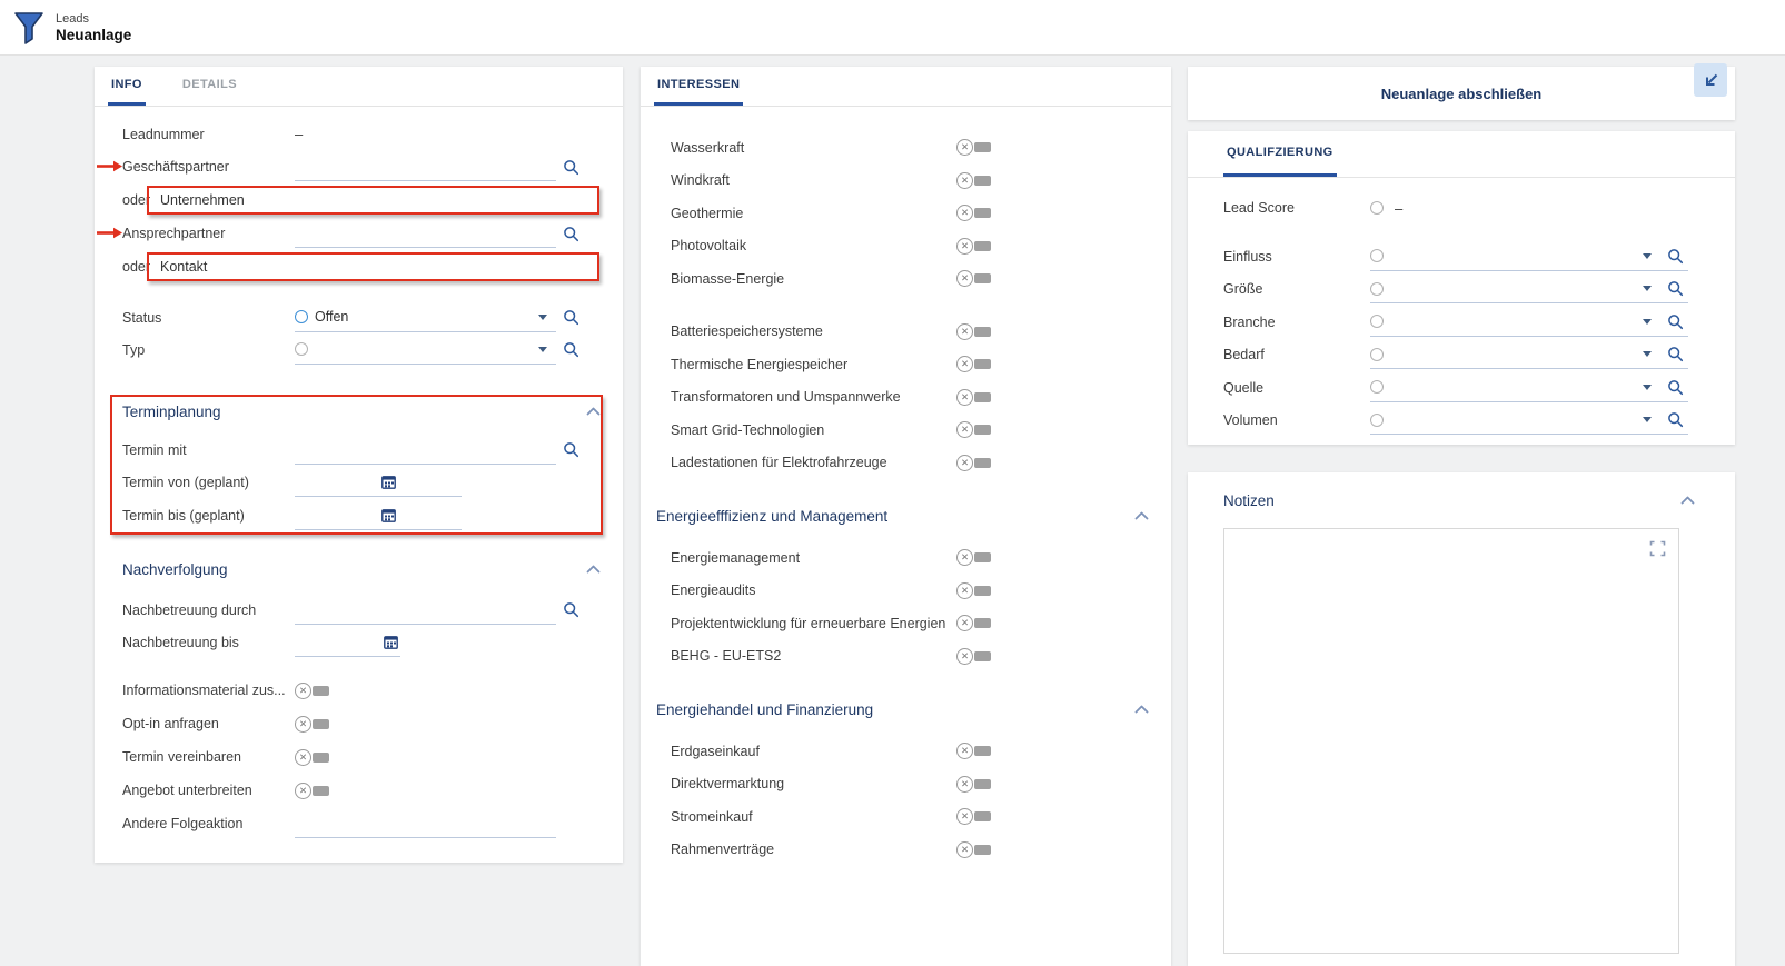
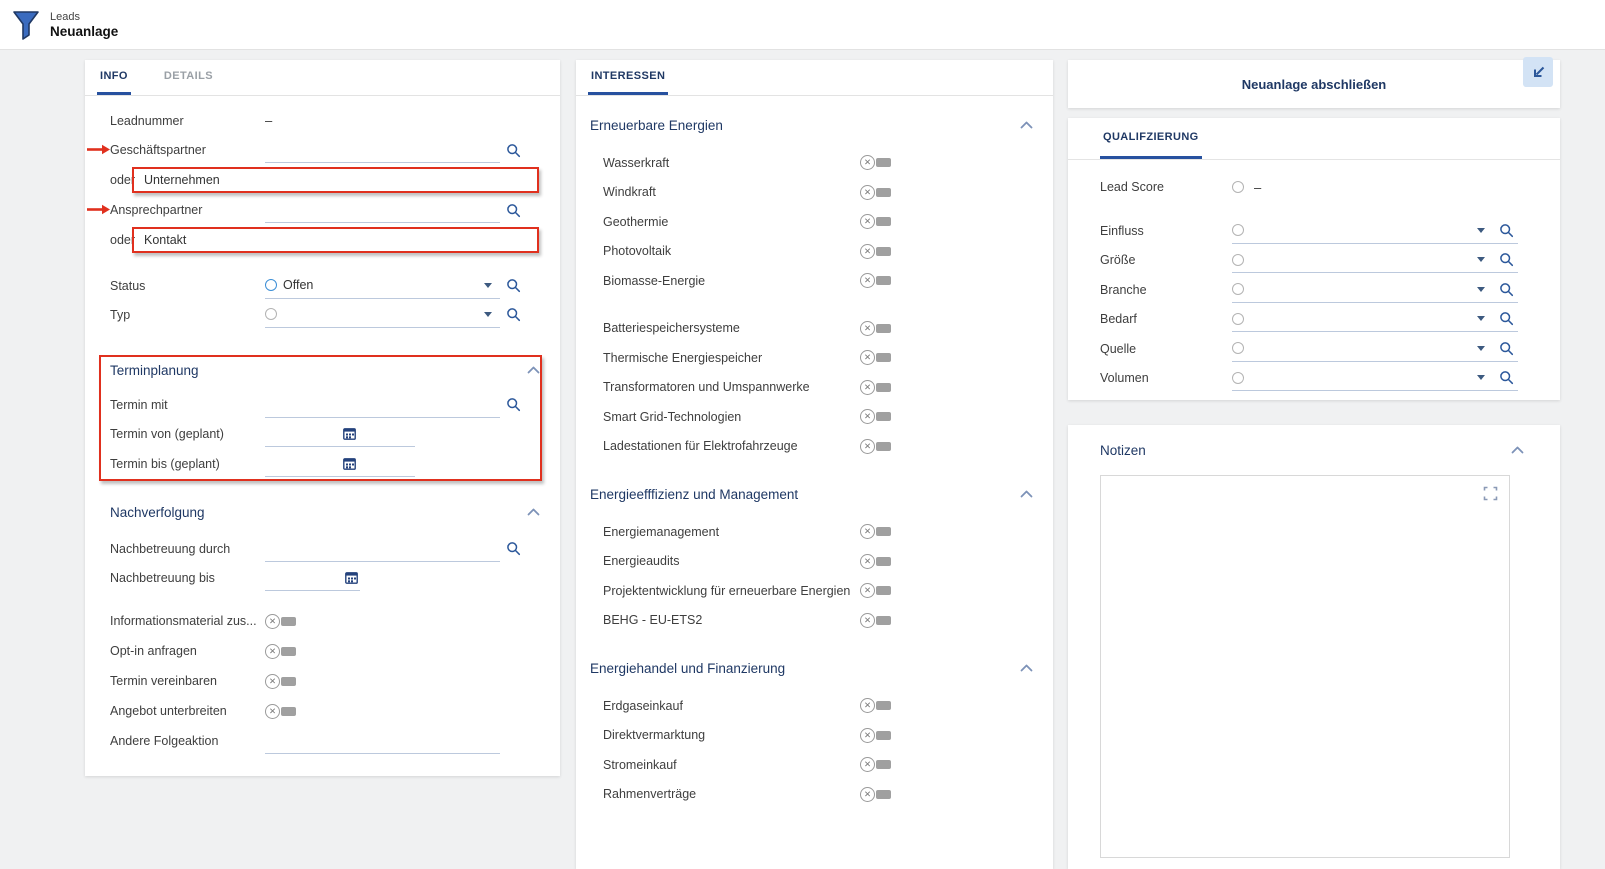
  Leads
  Neuanlage
  INFO
  DETAILS
  Leadnummer
  –
  Geschäftspartner
  oder
  Unternehmen
  Ansprechpartner
  oder
  Kontakt
  Status
  Offen
  Typ
  Terminplanung
  Termin mit
  Termin von (geplant)
  Termin bis (geplant)
  Nachverfolgung
  Nachbetreuung durch
  Nachbetreuung bis
  Informationsmaterial zus...
  ✕
  Opt-in anfragen
  ✕
  Termin vereinbaren
  ✕
  Angebot unterbreiten
  ✕
  Andere Folgeaktion
  INTERESSEN
+ Erneuerbare Energien
  Wasserkraft
  ✕
  Windkraft
  ✕
  Geothermie
  ✕
  Photovoltaik
  ✕
  Biomasse-Energie
  ✕
  Batteriespeichersysteme
  ✕
  Thermische Energiespeicher
  ✕
  Transformatoren und Umspannwerke
  ✕
  Smart Grid-Technologien
  ✕
  Ladestationen für Elektrofahrzeuge
  ✕
  Energieefffizienz und Management
  Energiemanagement
  ✕
  Energieaudits
  ✕
  Projektentwicklung für erneuerbare Energien
  ✕
  BEHG - EU-ETS2
  ✕
  Energiehandel und Finanzierung
  Erdgaseinkauf
  ✕
  Direktvermarktung
  ✕
  Stromeinkauf
  ✕
  Rahmenverträge
  ✕
  Neuanlage abschließen
  QUALIFZIERUNG
  Lead Score
  –
  Einfluss
  Größe
  Branche
  Bedarf
  Quelle
  Volumen
  Notizen
